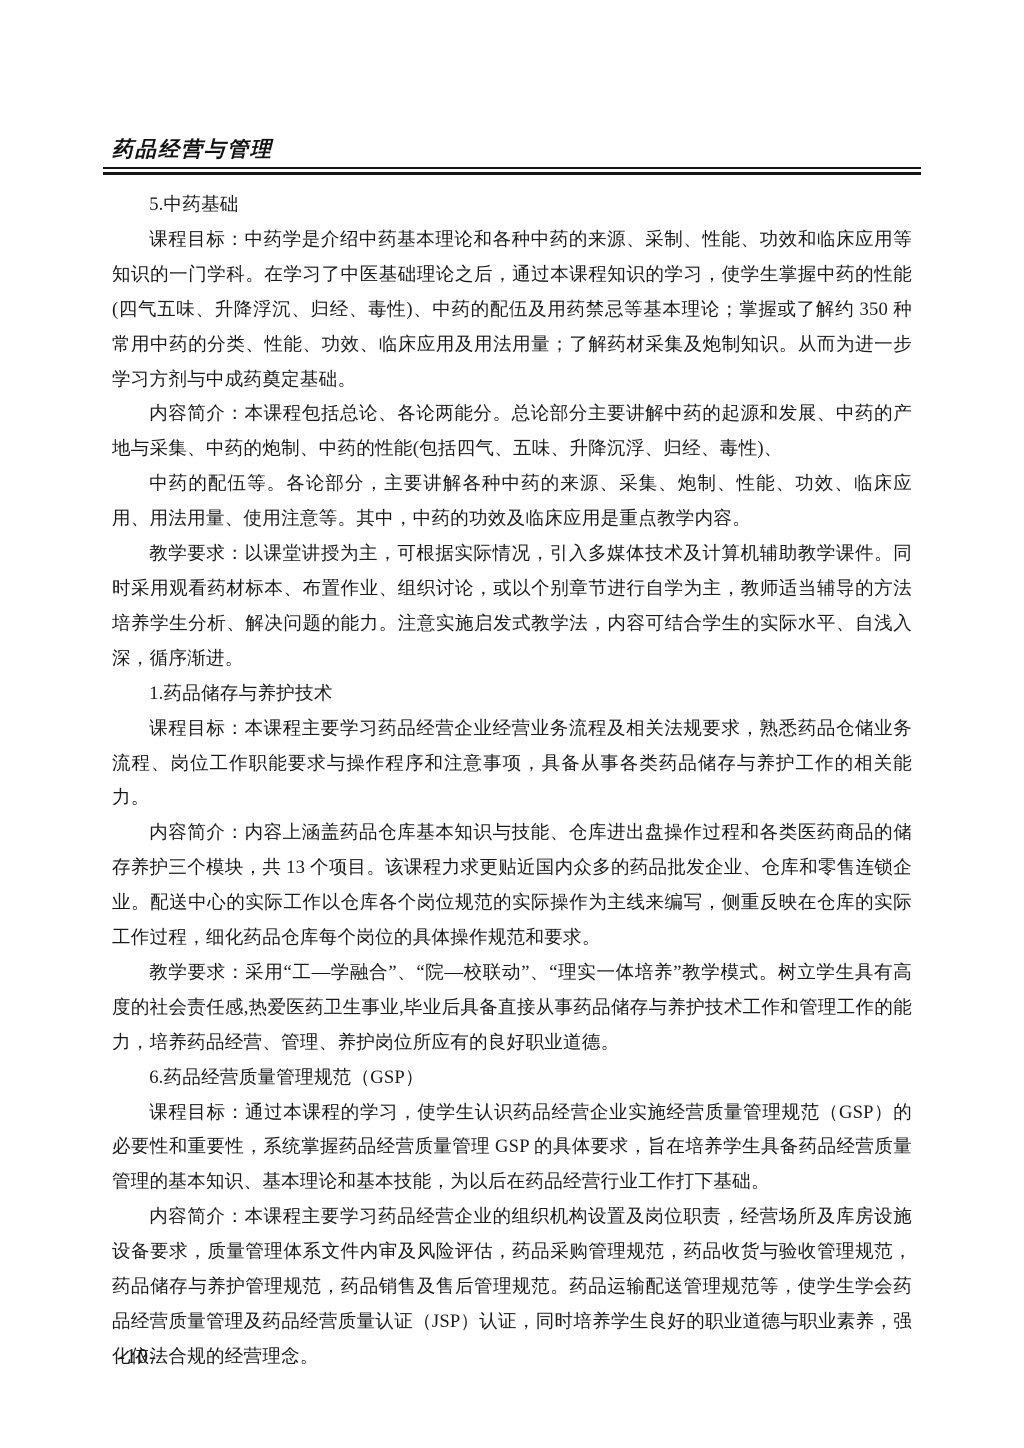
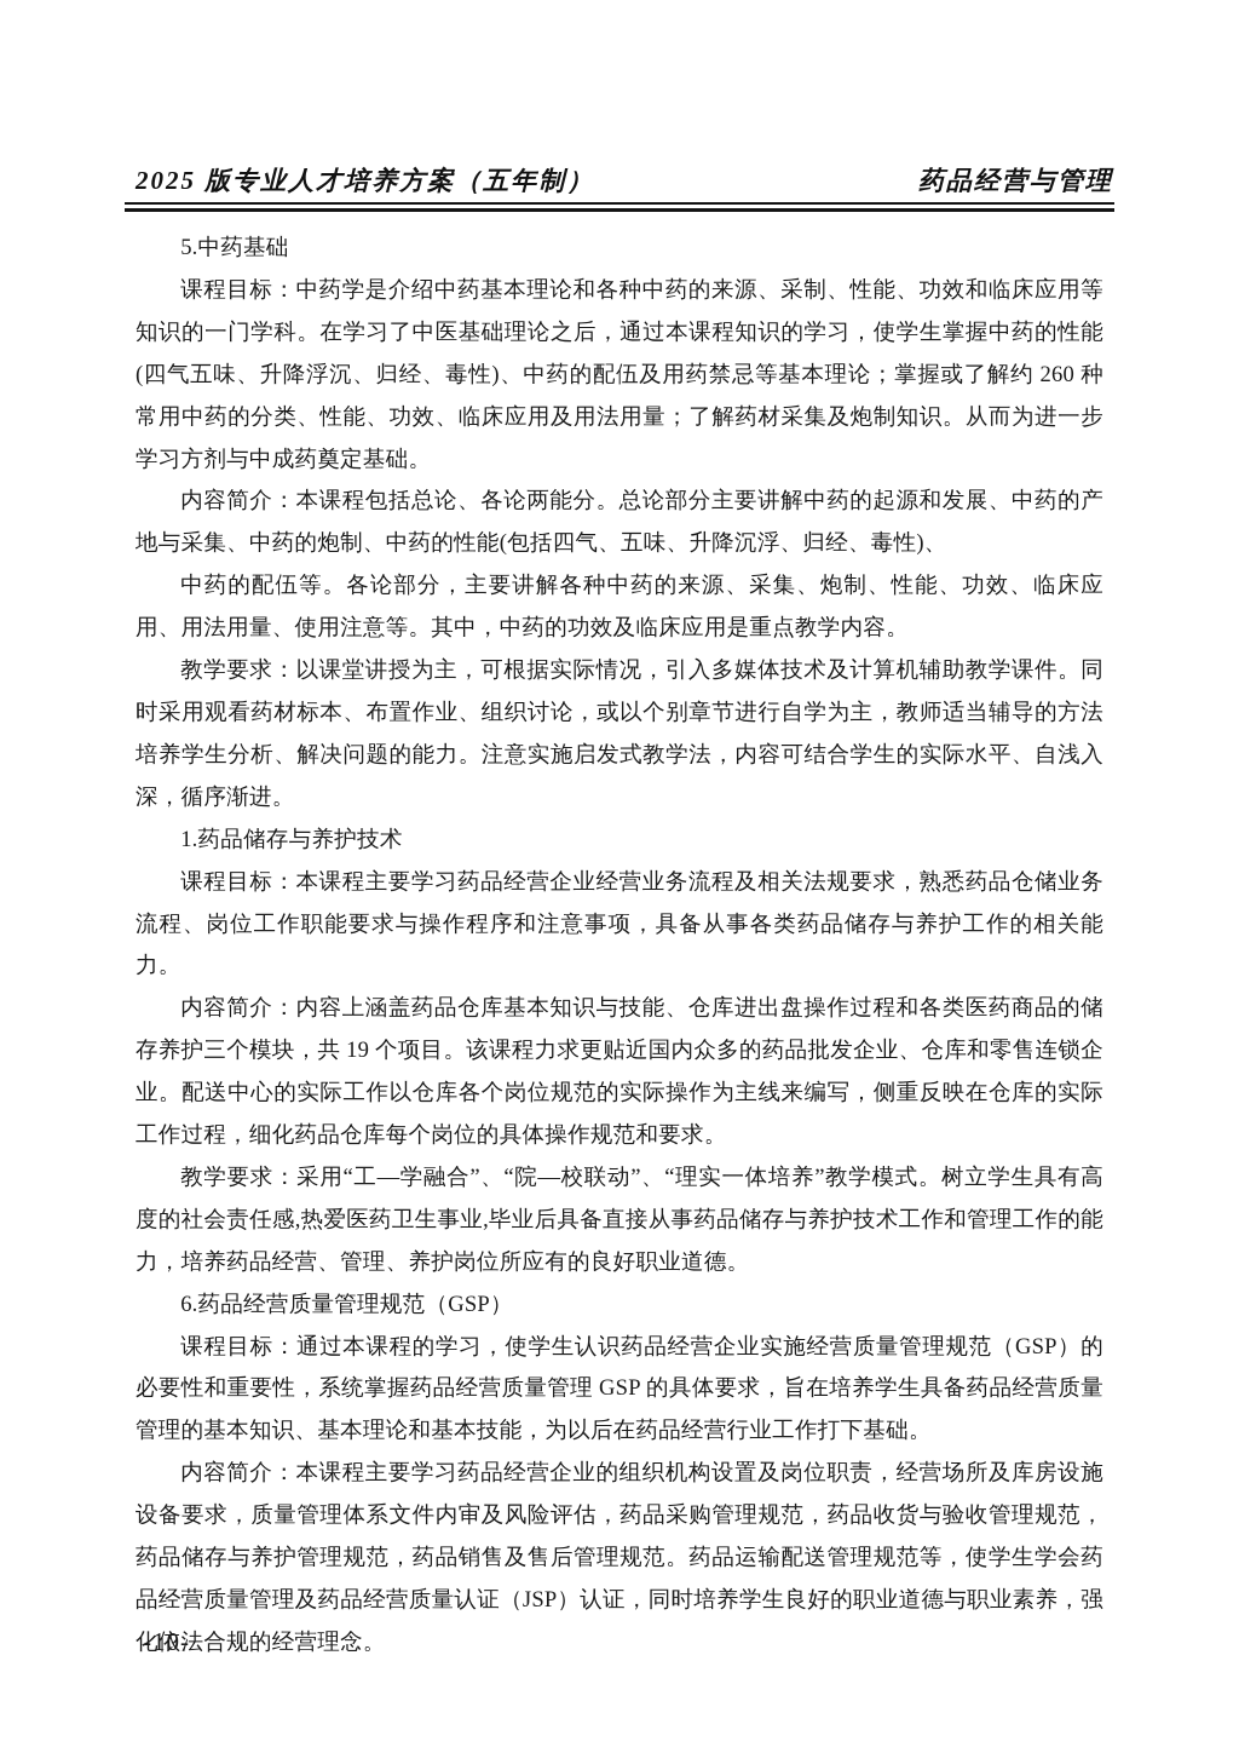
+ 2025 版专业人才培养方案（五年制）
  药品经营与管理
  5.中药基础
- 课程目标：中药学是介绍中药基本理论和各种中药的来源、采制、性能、功效和临床应用等知识的一门学科。在学习了中医基础理论之后，通过本课程知识的学习，使学生掌握中药的性能(四气五味、升降浮沉、归经、毒性)、中药的配伍及用药禁忌等基本理论；掌握或了解约 350 种常用中药的分类、性能、功效、临床应用及用法用量；了解药材采集及炮制知识。从而为进一步学习方剂与中成药奠定基础。
+ 课程目标：中药学是介绍中药基本理论和各种中药的来源、采制、性能、功效和临床应用等知识的一门学科。在学习了中医基础理论之后，通过本课程知识的学习，使学生掌握中药的性能(四气五味、升降浮沉、归经、毒性)、中药的配伍及用药禁忌等基本理论；掌握或了解约 260 种常用中药的分类、性能、功效、临床应用及用法用量；了解药材采集及炮制知识。从而为进一步学习方剂与中成药奠定基础。
  内容简介：本课程包括总论、各论两能分。总论部分主要讲解中药的起源和发展、中药的产地与采集、中药的炮制、中药的性能(包括四气、五味、升降沉浮、归经、毒性)、
  中药的配伍等。各论部分，主要讲解各种中药的来源、采集、炮制、性能、功效、临床应用、用法用量、使用注意等。其中，中药的功效及临床应用是重点教学内容。
  教学要求：以课堂讲授为主，可根据实际情况，引入多媒体技术及计算机辅助教学课件。同时采用观看药材标本、布置作业、组织讨论，或以个别章节进行自学为主，教师适当辅导的方法培养学生分析、解决问题的能力。注意实施启发式教学法，内容可结合学生的实际水平、自浅入深，循序渐进。
  1.药品储存与养护技术
  课程目标：本课程主要学习药品经营企业经营业务流程及相关法规要求，熟悉药品仓储业务流程、岗位工作职能要求与操作程序和注意事项，具备从事各类药品储存与养护工作的相关能力。
- 内容简介：内容上涵盖药品仓库基本知识与技能、仓库进出盘操作过程和各类医药商品的储存养护三个模块，共 13 个项目。该课程力求更贴近国内众多的药品批发企业、仓库和零售连锁企业。配送中心的实际工作以仓库各个岗位规范的实际操作为主线来编写，侧重反映在仓库的实际工作过程，细化药品仓库每个岗位的具体操作规范和要求。
+ 内容简介：内容上涵盖药品仓库基本知识与技能、仓库进出盘操作过程和各类医药商品的储存养护三个模块，共 19 个项目。该课程力求更贴近国内众多的药品批发企业、仓库和零售连锁企业。配送中心的实际工作以仓库各个岗位规范的实际操作为主线来编写，侧重反映在仓库的实际工作过程，细化药品仓库每个岗位的具体操作规范和要求。
  教学要求：采用“工—学融合”、“院—校联动”、“理实一体培养”教学模式。树立学生具有高度的社会责任感,热爱医药卫生事业,毕业后具备直接从事药品储存与养护技术工作和管理工作的能力，培养药品经营、管理、养护岗位所应有的良好职业道德。
  6.药品经营质量管理规范（GSP）
  课程目标：通过本课程的学习，使学生认识药品经营企业实施经营质量管理规范（GSP）的必要性和重要性，系统掌握药品经营质量管理 GSP 的具体要求，旨在培养学生具备药品经营质量管理的基本知识、基本理论和基本技能，为以后在药品经营行业工作打下基础。
  内容简介：本课程主要学习药品经营企业的组织机构设置及岗位职责，经营场所及库房设施设备要求，质量管理体系文件内审及风险评估，药品采购管理规范，药品收货与验收管理规范，药品储存与养护管理规范，药品销售及售后管理规范。药品运输配送管理规范等，使学生学会药品经营质量管理及药品经营质量认证（JSP）认证，同时培养学生良好的职业道德与职业素养，强化依法合规的经营理念。
  -10-
